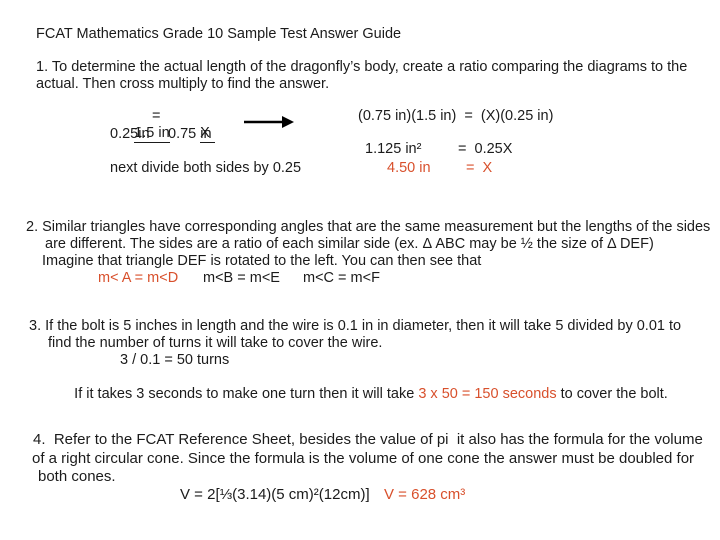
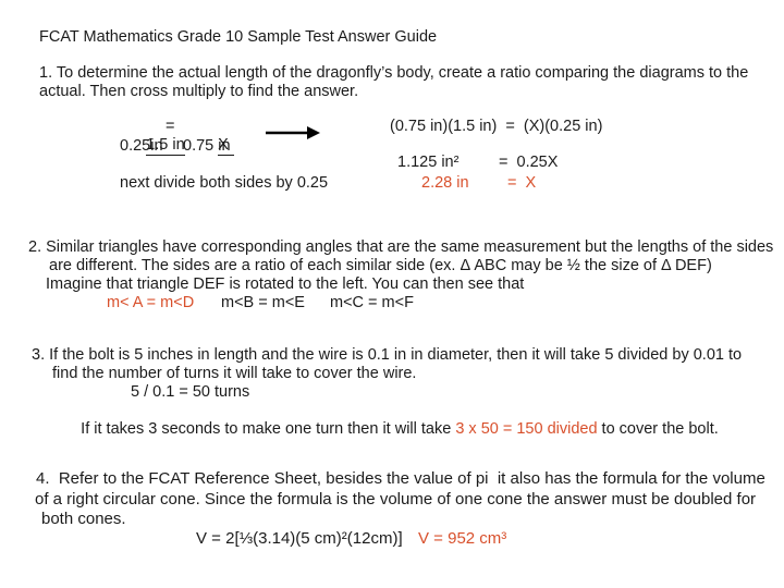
  FCAT Mathematics Grade 10 Sample Test Answer Guide
  1. To determine the actual length of the dragonfly’s body, create a ratio comparing the diagrams to the
  actual. Then cross multiply to find the answer.
  1.5 in
  =
  X
  0.25in
  0.75 in
  (0.75 in)(1.5 in) = (X)(0.25 in)
  1.125 in²
  = 0.25X
  next divide both sides by 0.25
- 4.50 in
+ 2.28 in
  = X
  2. Similar triangles have corresponding angles that are the same measurement but the lengths of the sides
  are different. The sides are a ratio of each similar side (ex. Δ ABC may be ½ the size of Δ DEF)
  Imagine that triangle DEF is rotated to the left. You can then see that
  m< A = m<D
  m<B = m<E
  m<C = m<F
  3. If the bolt is 5 inches in length and the wire is 0.1 in in diameter, then it will take 5 divided by 0.01 to
  find the number of turns it will take to cover the wire.
- 3 / 0.1 = 50 turns
+ 5 / 0.1 = 50 turns
- If it takes 3 seconds to make one turn then it will take 3 x 50 = 150 seconds to cover the bolt.
+ If it takes 3 seconds to make one turn then it will take 3 x 50 = 150 divided to cover the bolt.
  4. Refer to the FCAT Reference Sheet, besides the value of pi it also has the formula for the volume
  of a right circular cone. Since the formula is the volume of one cone the answer must be doubled for
  both cones.
  V = 2[⅓(3.14)(5 cm)²(12cm)]
- V = 628 cm³
+ V = 952 cm³
